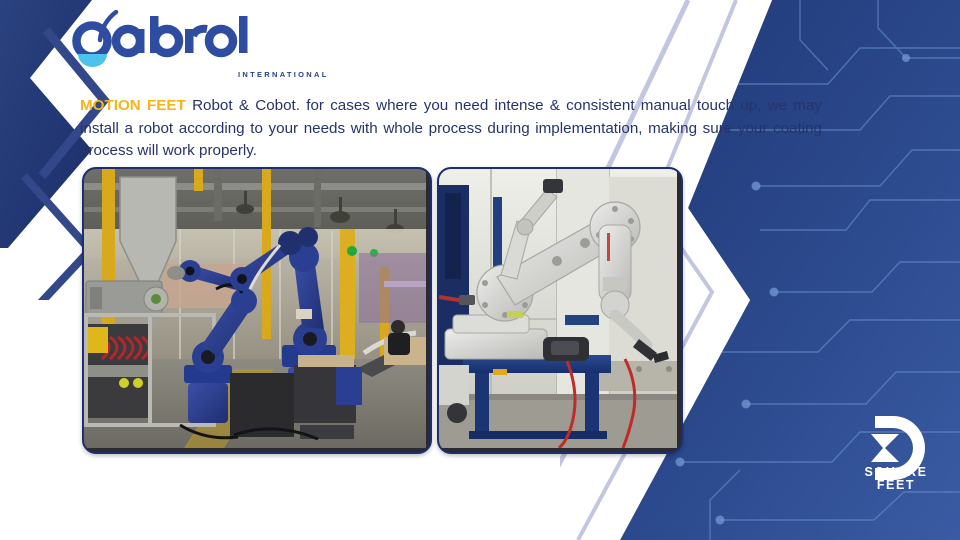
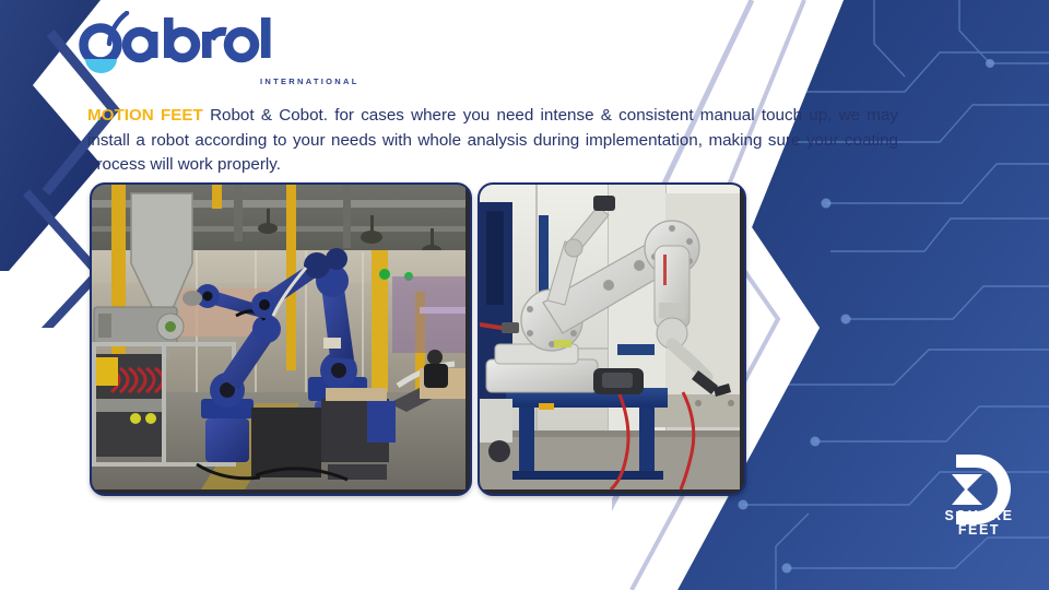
  INTERNATIONAL
- MOTION FEET Robot & Cobot. for cases where you need intense & consistent manual touch up, we may install a robot according to your needs with whole process during implementation, making sure your coating process will work properly.
+ MOTION FEET Robot & Cobot. for cases where you need intense & consistent manual touch up, we may install a robot according to your needs with whole analysis during implementation, making sure your coating process will work properly.
  SQUARE
  FEET
